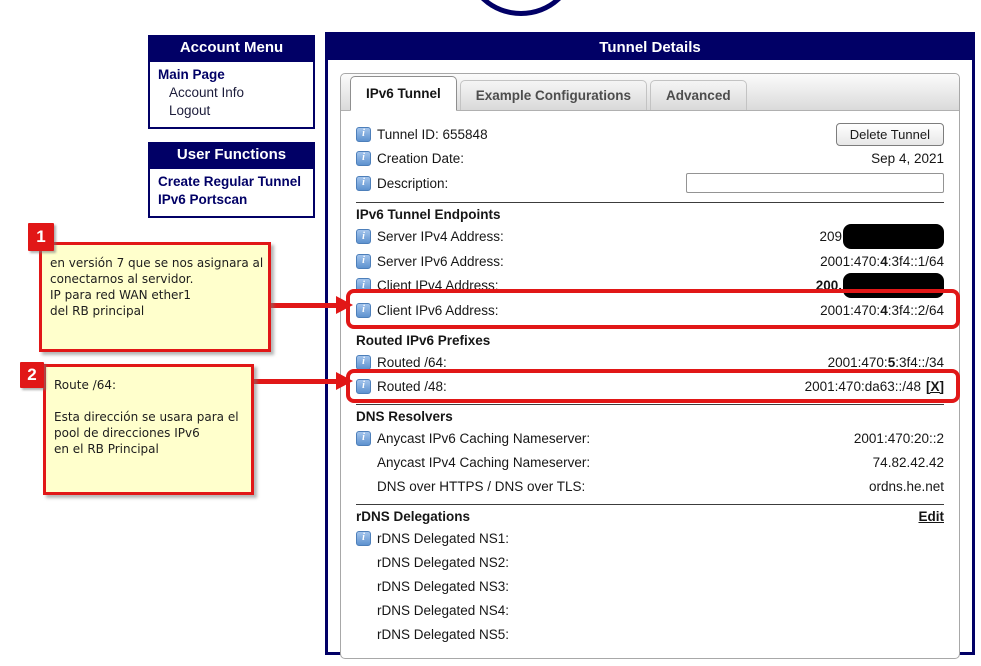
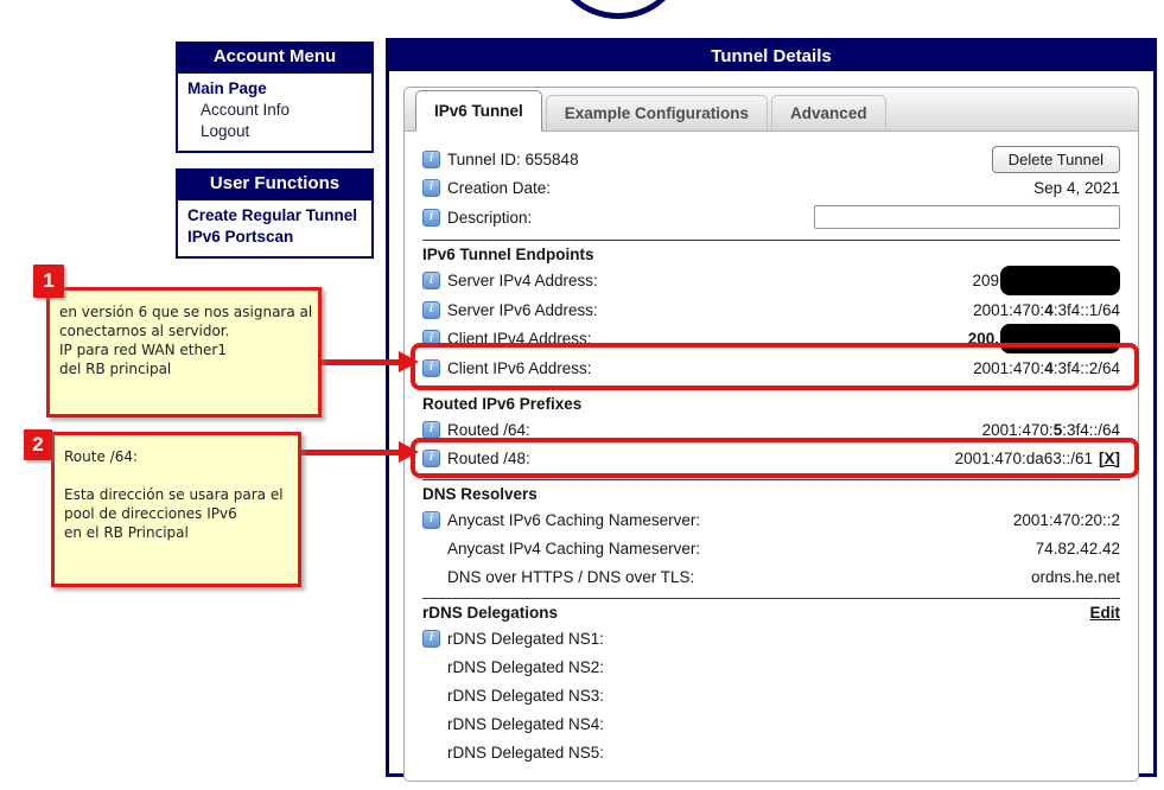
  Account Menu
  Main Page
  Account Info
  Logout
  User Functions
  Create Regular Tunnel
  IPv6 Portscan
  Tunnel Details
  IPv6 Tunnel
  Example Configurations
  Advanced
  i
  Tunnel ID: 655848
  Delete Tunnel
  i
  Creation Date:
  Sep 4, 2021
  i
  Description:
  IPv6 Tunnel Endpoints
  i
  Server IPv4 Address:
  209
  i
  Server IPv6 Address:
  2001:470:4:3f4::1/64
  i
  Client IPv4 Address:
  200.
  i
  Client IPv6 Address:
  2001:470:4:3f4::2/64
  Routed IPv6 Prefixes
  i
  Routed /64:
- 2001:470:5:3f4::/34
+ 2001:470:5:3f4::/64
  i
  Routed /48:
- 2001:470:da63::/48
+ 2001:470:da63::/61
  [X]
  DNS Resolvers
  i
  Anycast IPv6 Caching Nameserver:
  2001:470:20::2
  Anycast IPv4 Caching Nameserver:
  74.82.42.42
  DNS over HTTPS / DNS over TLS:
  ordns.he.net
  rDNS Delegations
  Edit
  i
  rDNS Delegated NS1:
  rDNS Delegated NS2:
  rDNS Delegated NS3:
  rDNS Delegated NS4:
  rDNS Delegated NS5:
  1
- en versión 7 que se nos asignara al
+ en versión 6 que se nos asignara al
  conectarnos al servidor.
  IP para red WAN ether1
  del RB principal
  2
  Route /64:
  Esta dirección se usara para el
  pool de direcciones IPv6
  en el RB Principal
